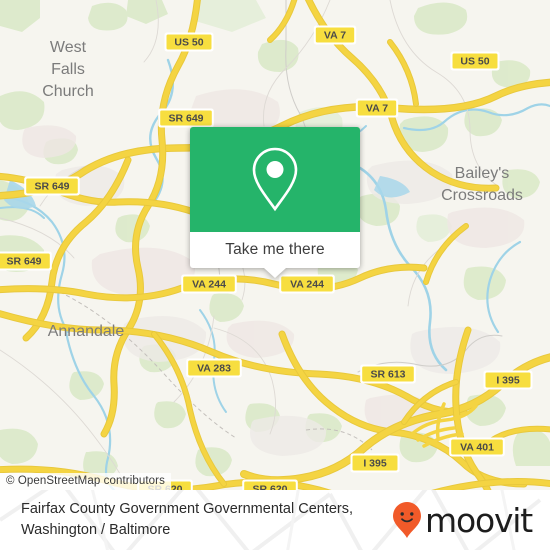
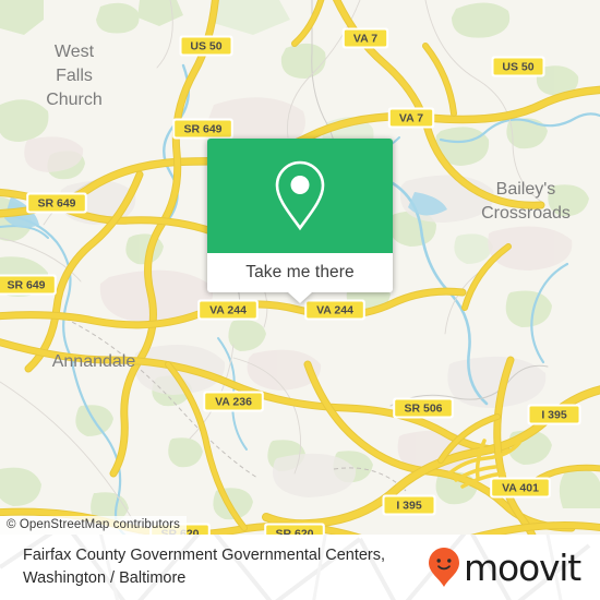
  West
  Falls
  Church
  Bailey's
  Crossroads
  Annandale
  US 50
  VA 7
  US 50
  SR 649
  VA 7
  SR 649
  SR 649
  VA 244
  VA 244
- VA 283
+ VA 236
- SR 613
+ SR 506
  I 395
  VA 401
  I 395
  © OpenStreetMap contributors
  Take me there
  Fairfax County Government Governmental Centers,
  Washington / Baltimore
  moovit
